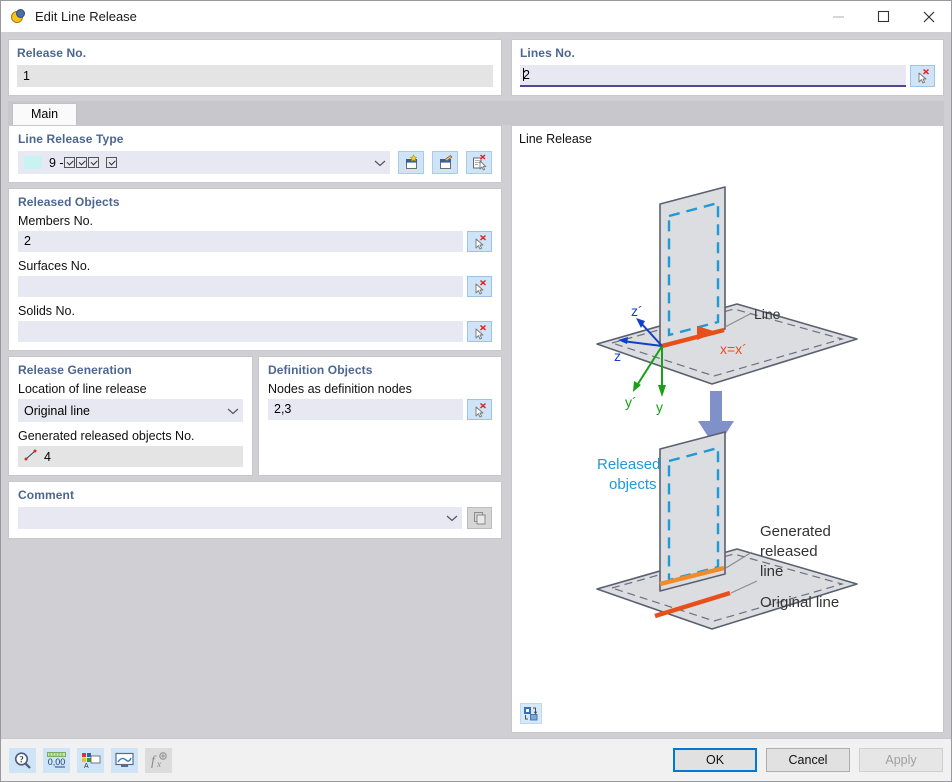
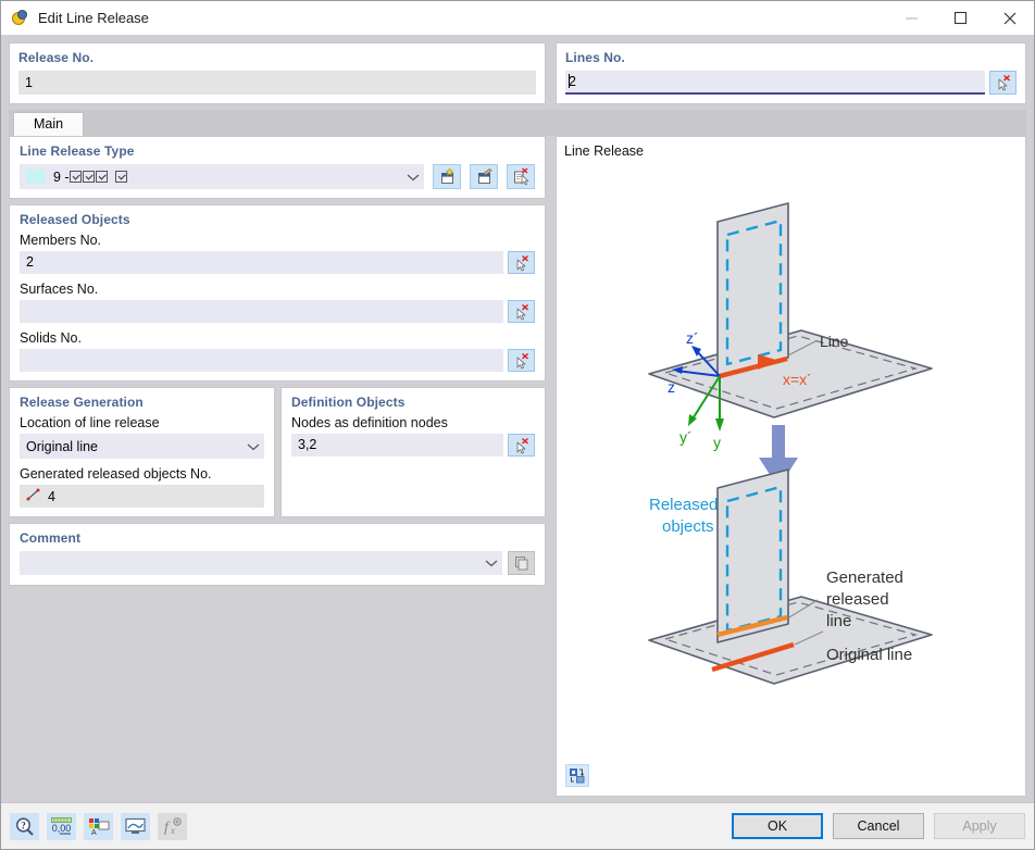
  Edit Line Release
  Release No.
  1
  Lines No.
  2
  Main
  Line Release Type
  9 -
  Released Objects
  Members No.
  2
  Surfaces No.
  Solids No.
  Release Generation
  Location of line release
  Original line
  Generated released objects No.
  4
  Definition Objects
  Nodes as definition nodes
- 2,3
+ 3,2
  Comment
  Line Release
  Line
  x=x´
  z´
  z
  y´
  y
  Generated
  released
  line
  Original line
  Released
  objects
  ?
  0,00
  f
  x
  OK
  Cancel
  Apply
